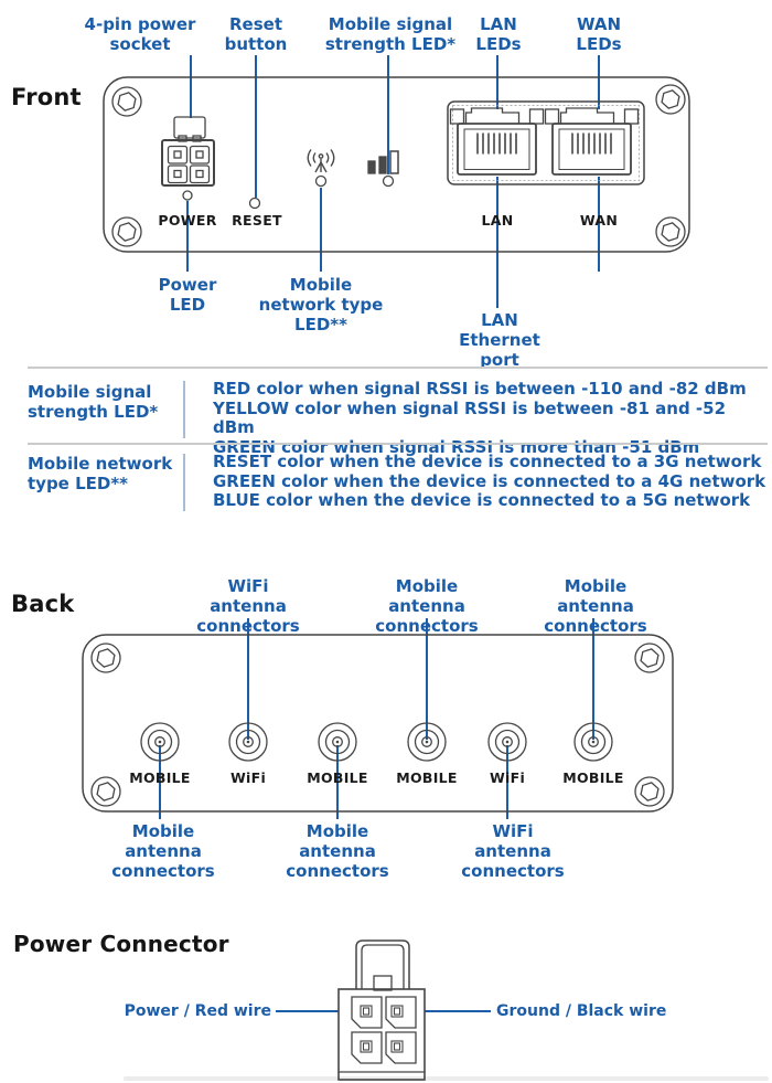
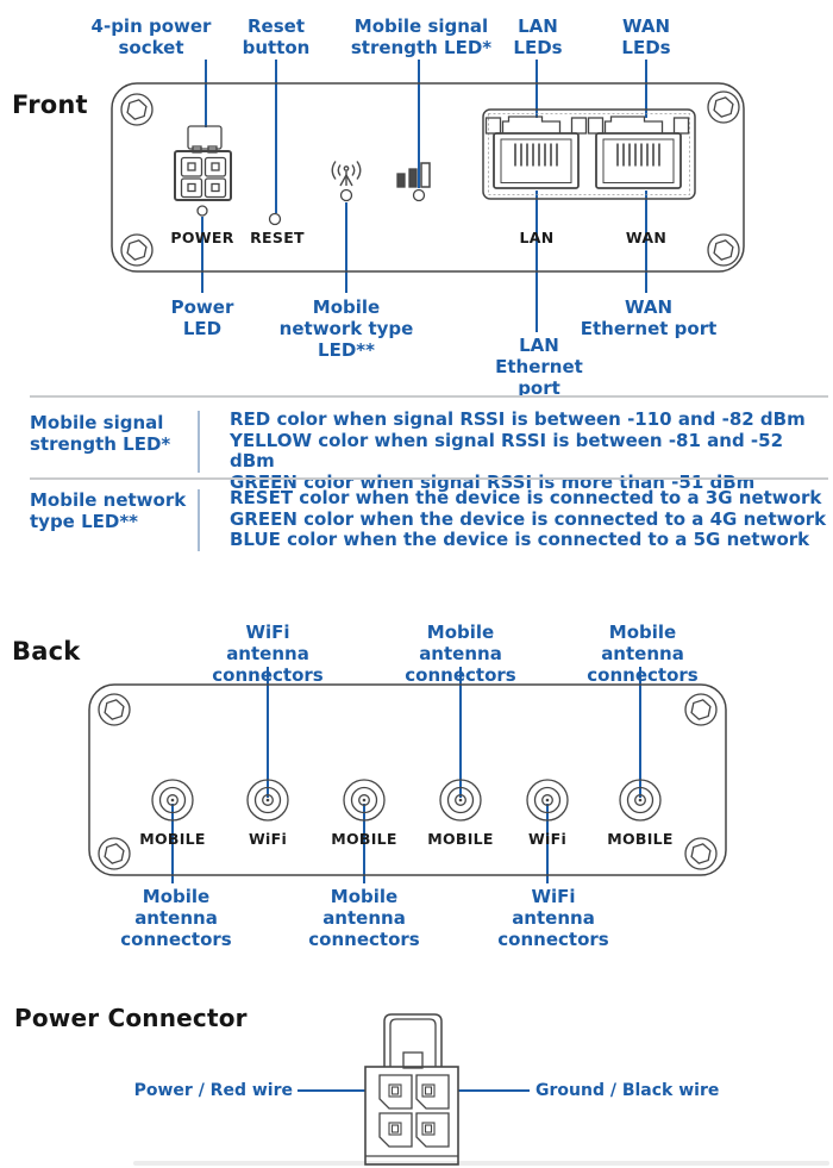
  Front
  4-pin power socket
  Reset button
  Mobile signal strength LED*
  LAN LEDs
  WAN LEDs
  Power LED
  Mobile network type LED**
  LAN Ethernet port
+ WAN Ethernet port
  POWER
  RESET
  LAN
  WAN
  Mobile signal strength LED*
  RED color when signal RSSI is between -110 and -82 dBm
  YELLOW color when signal RSSI is between -81 and -52 dBm
  GREEN color when signal RSSI is more than -51 dBm
  Mobile network type LED**
  RESET color when the device is connected to a 3G network
  GREEN color when the device is connected to a 4G network
  BLUE color when the device is connected to a 5G network
  Back
  WiFi antenna connctors
  Mobile antenna connctors
  Mobile antenna connctors
  Mobile antenna connectors
  Mobile antenna connectors
  WiFi antenna connectors
  MOBILE
  WiFi
  MOBILE
  MOBILE
  WiFi
  MOBILE
  Power Connector
  Power / Red wire
  Ground / Black wire
